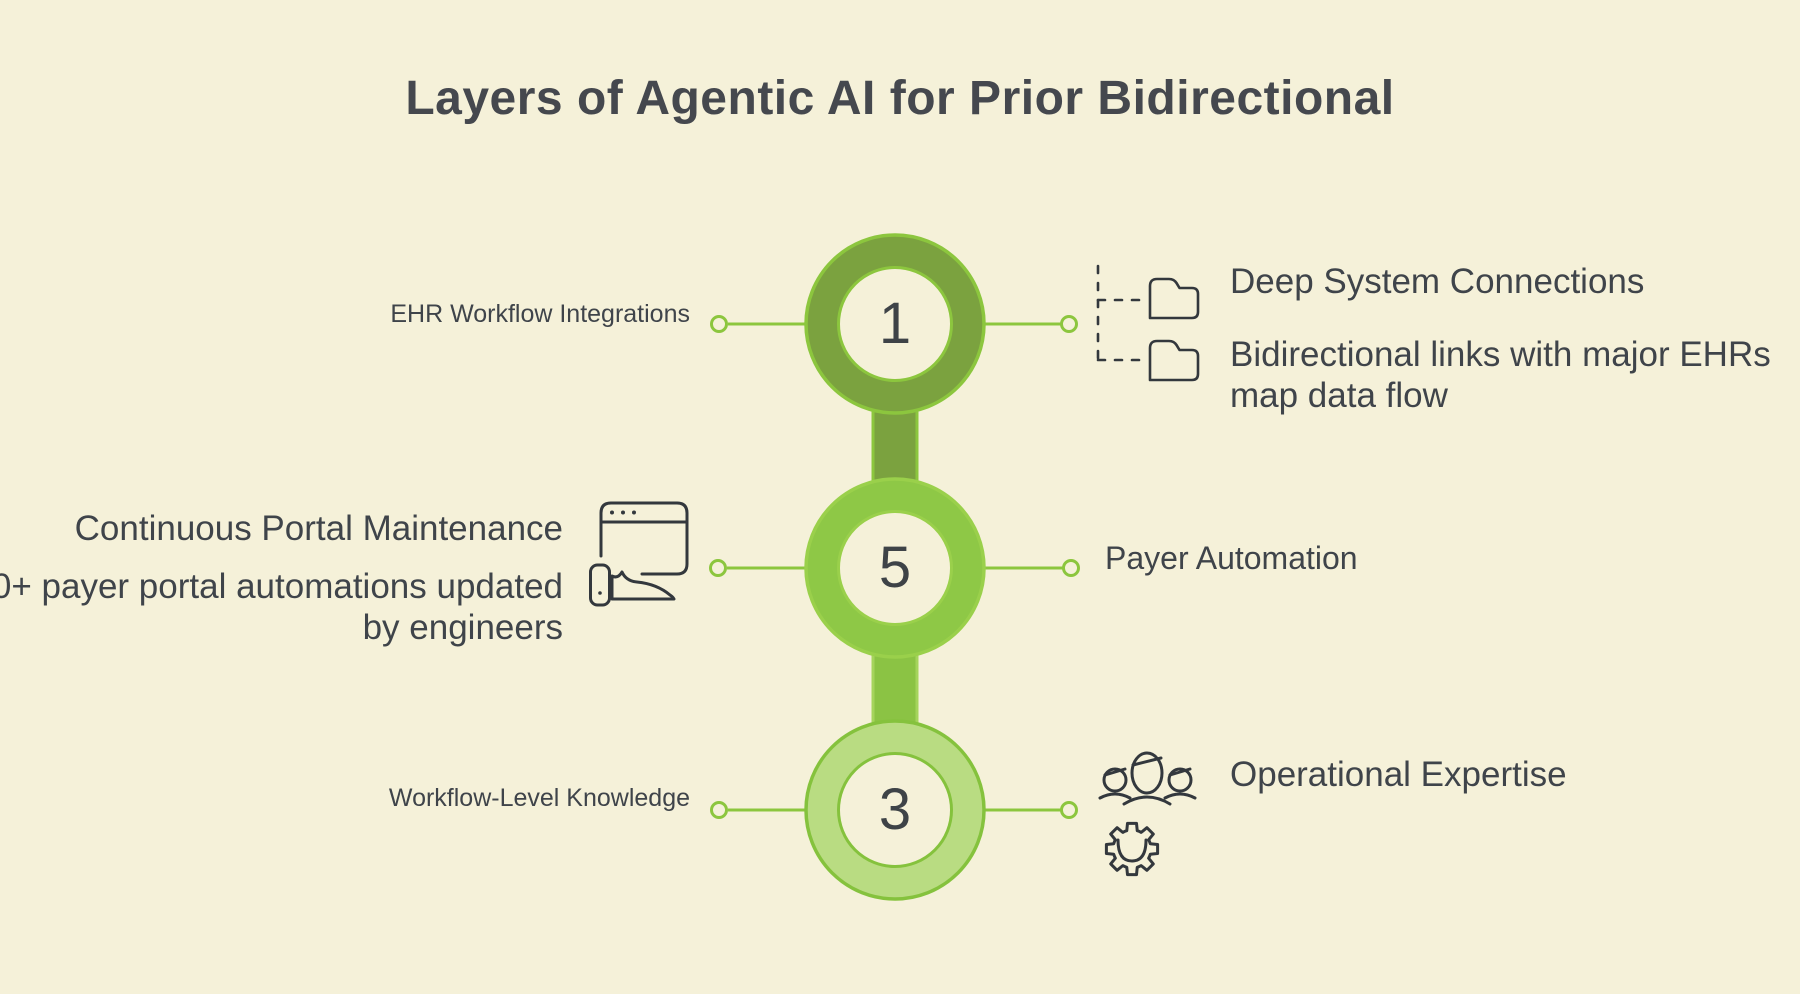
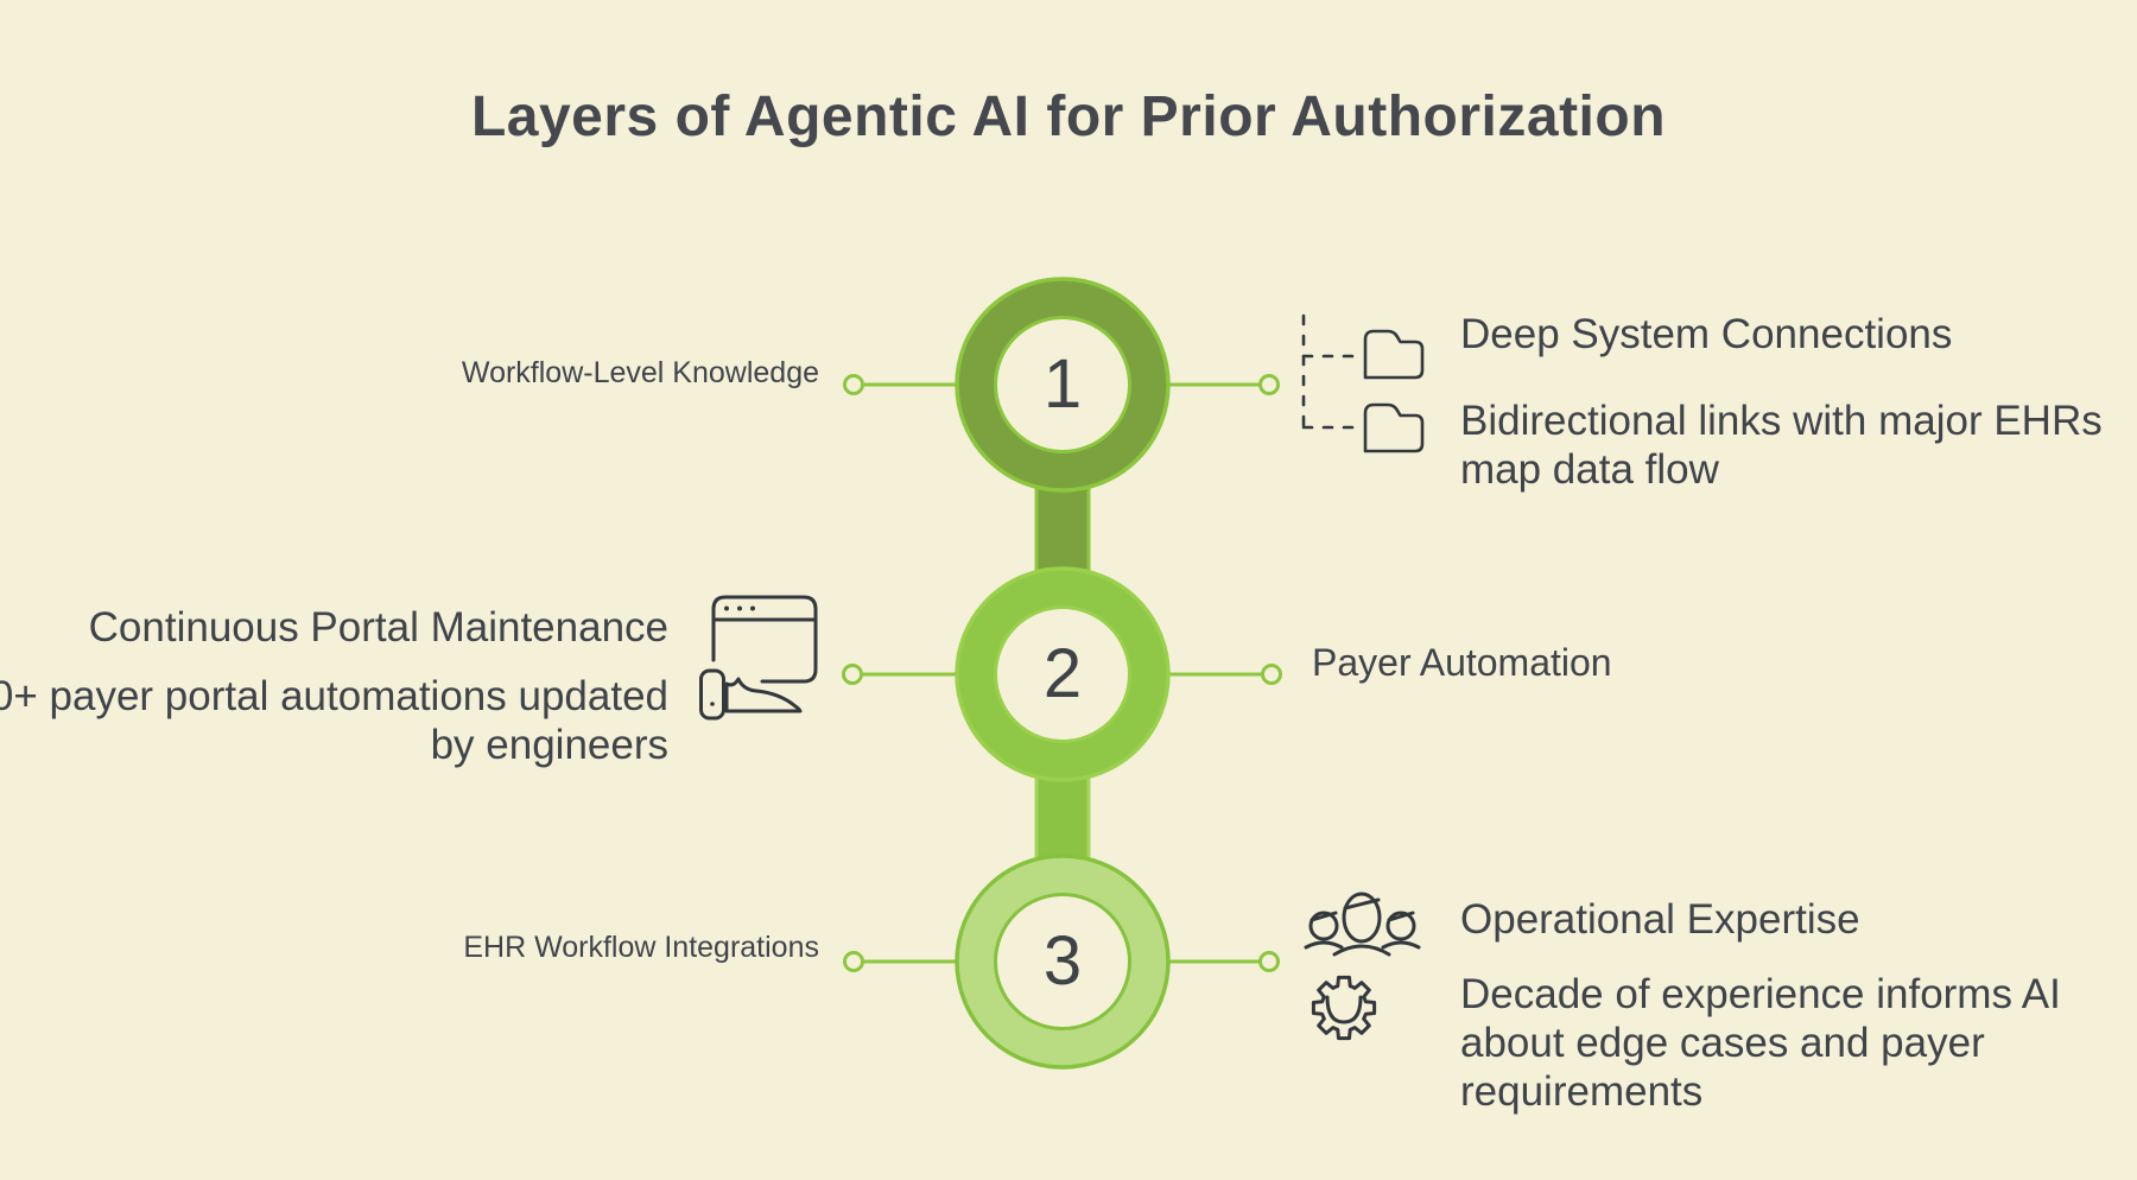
- Layers of Agentic AI for Prior Bidirectional
+ Layers of Agentic AI for Prior Authorization
  1
- 5
+ 2
  3
- EHR Workflow Integrations
+ Workflow-Level Knowledge
  Deep System Connections
  Bidirectional links with major EHRs map data flow
  Continuous Portal Maintenance
  0+ payer portal automations updated by engineers
  Payer Automation
- Workflow-Level Knowledge
+ EHR Workflow Integrations
  Operational Expertise
+ Decade of experience informs AI about edge cases and payer requirements
